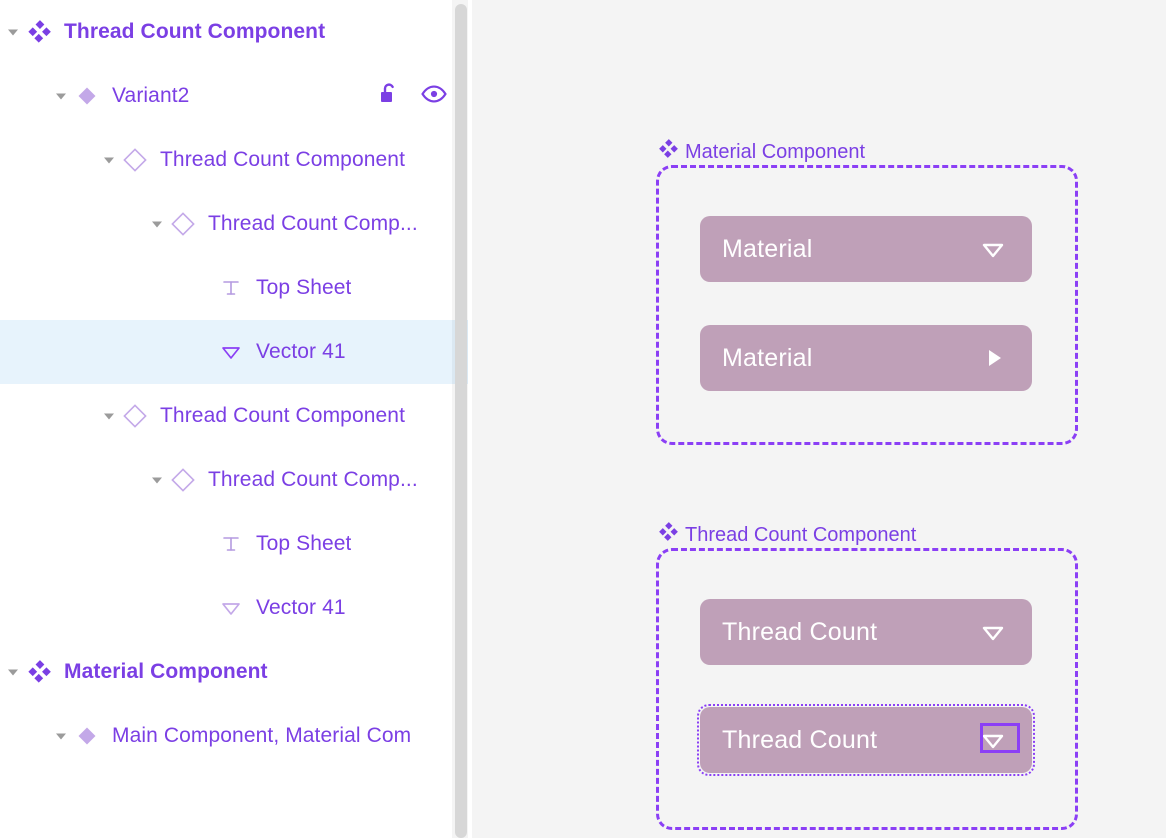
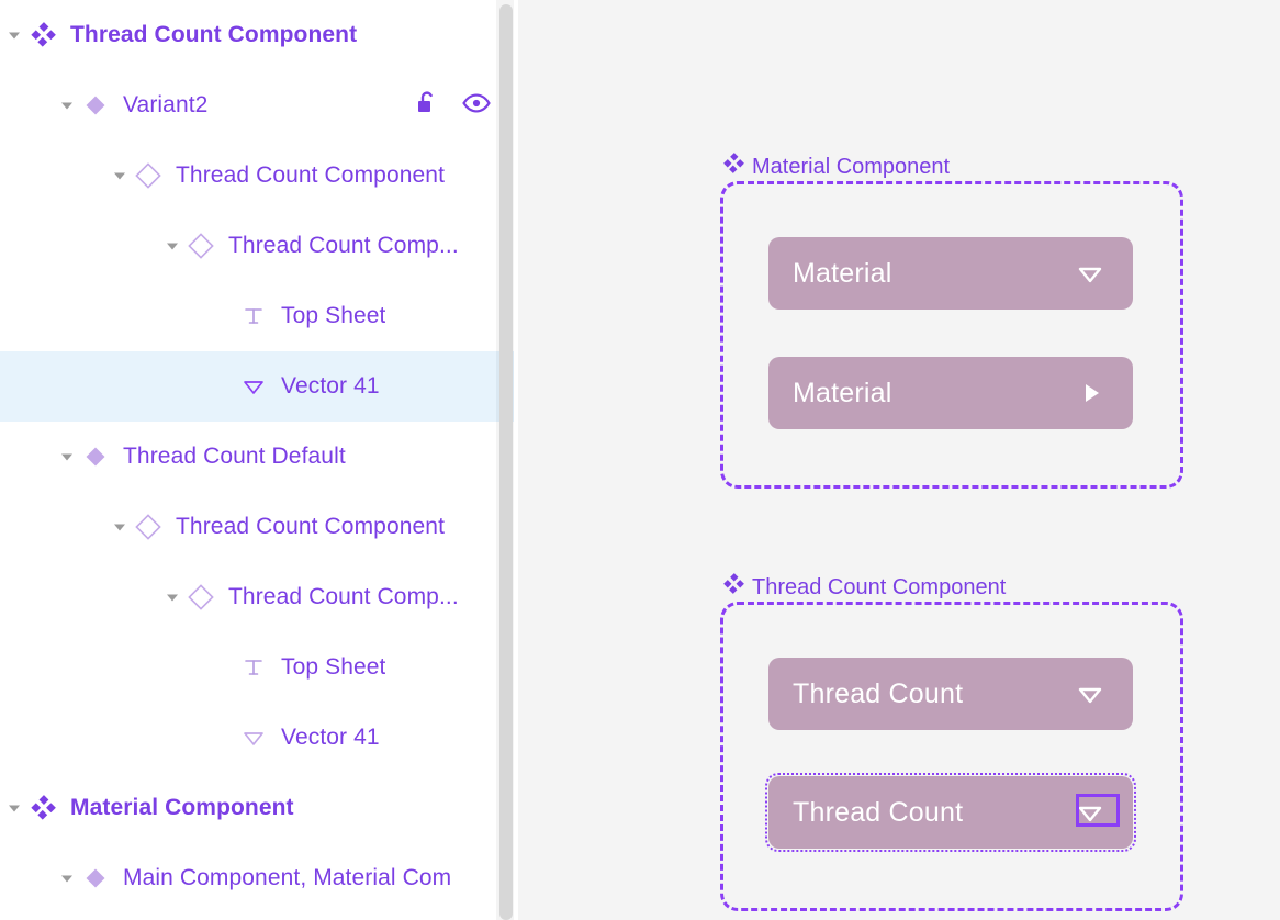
  Thread Count Component
  Variant2
  Thread Count Component
  Thread Count Comp...
  Top Sheet
  Vector 41
+ Thread Count Default
  Thread Count Component
  Thread Count Comp...
  Top Sheet
  Vector 41
  Material Component
  Main Component, Material Com
  Material Component
  Material
  Material
  Thread Count Component
  Thread Count
  Thread Count
